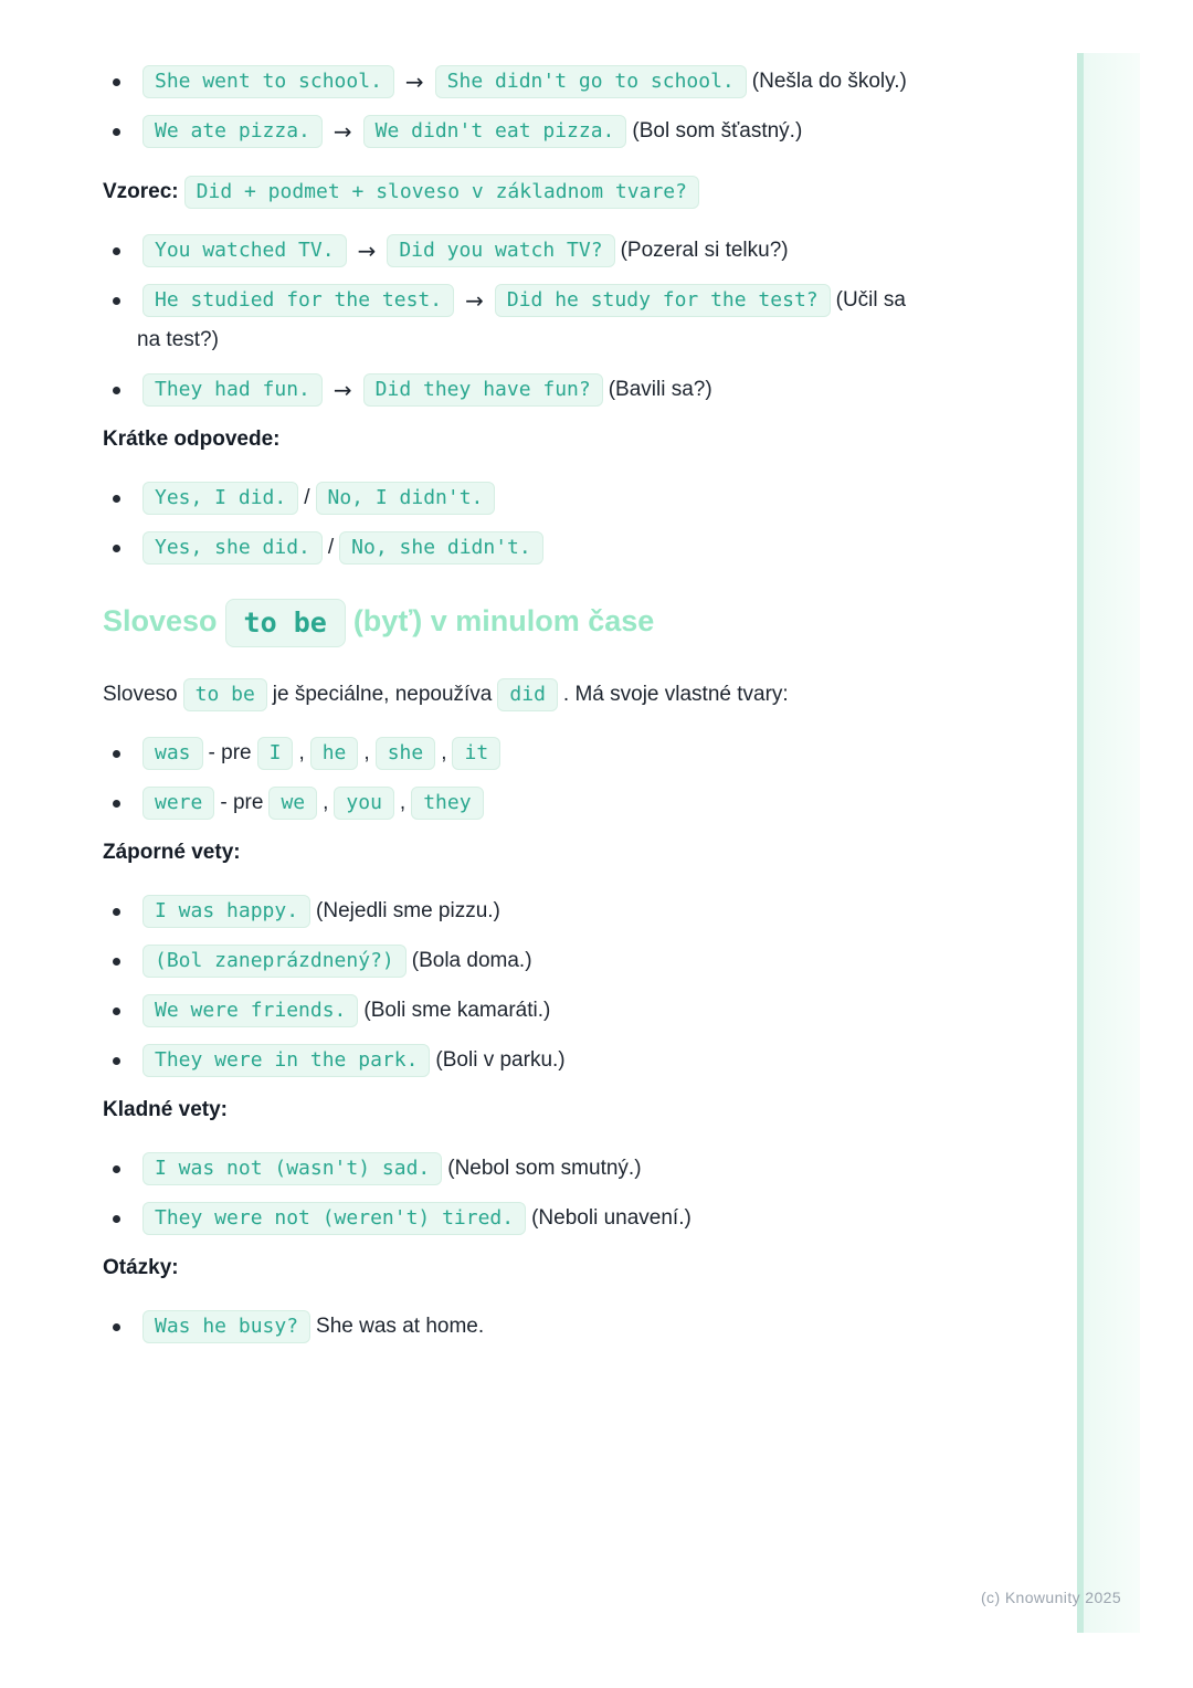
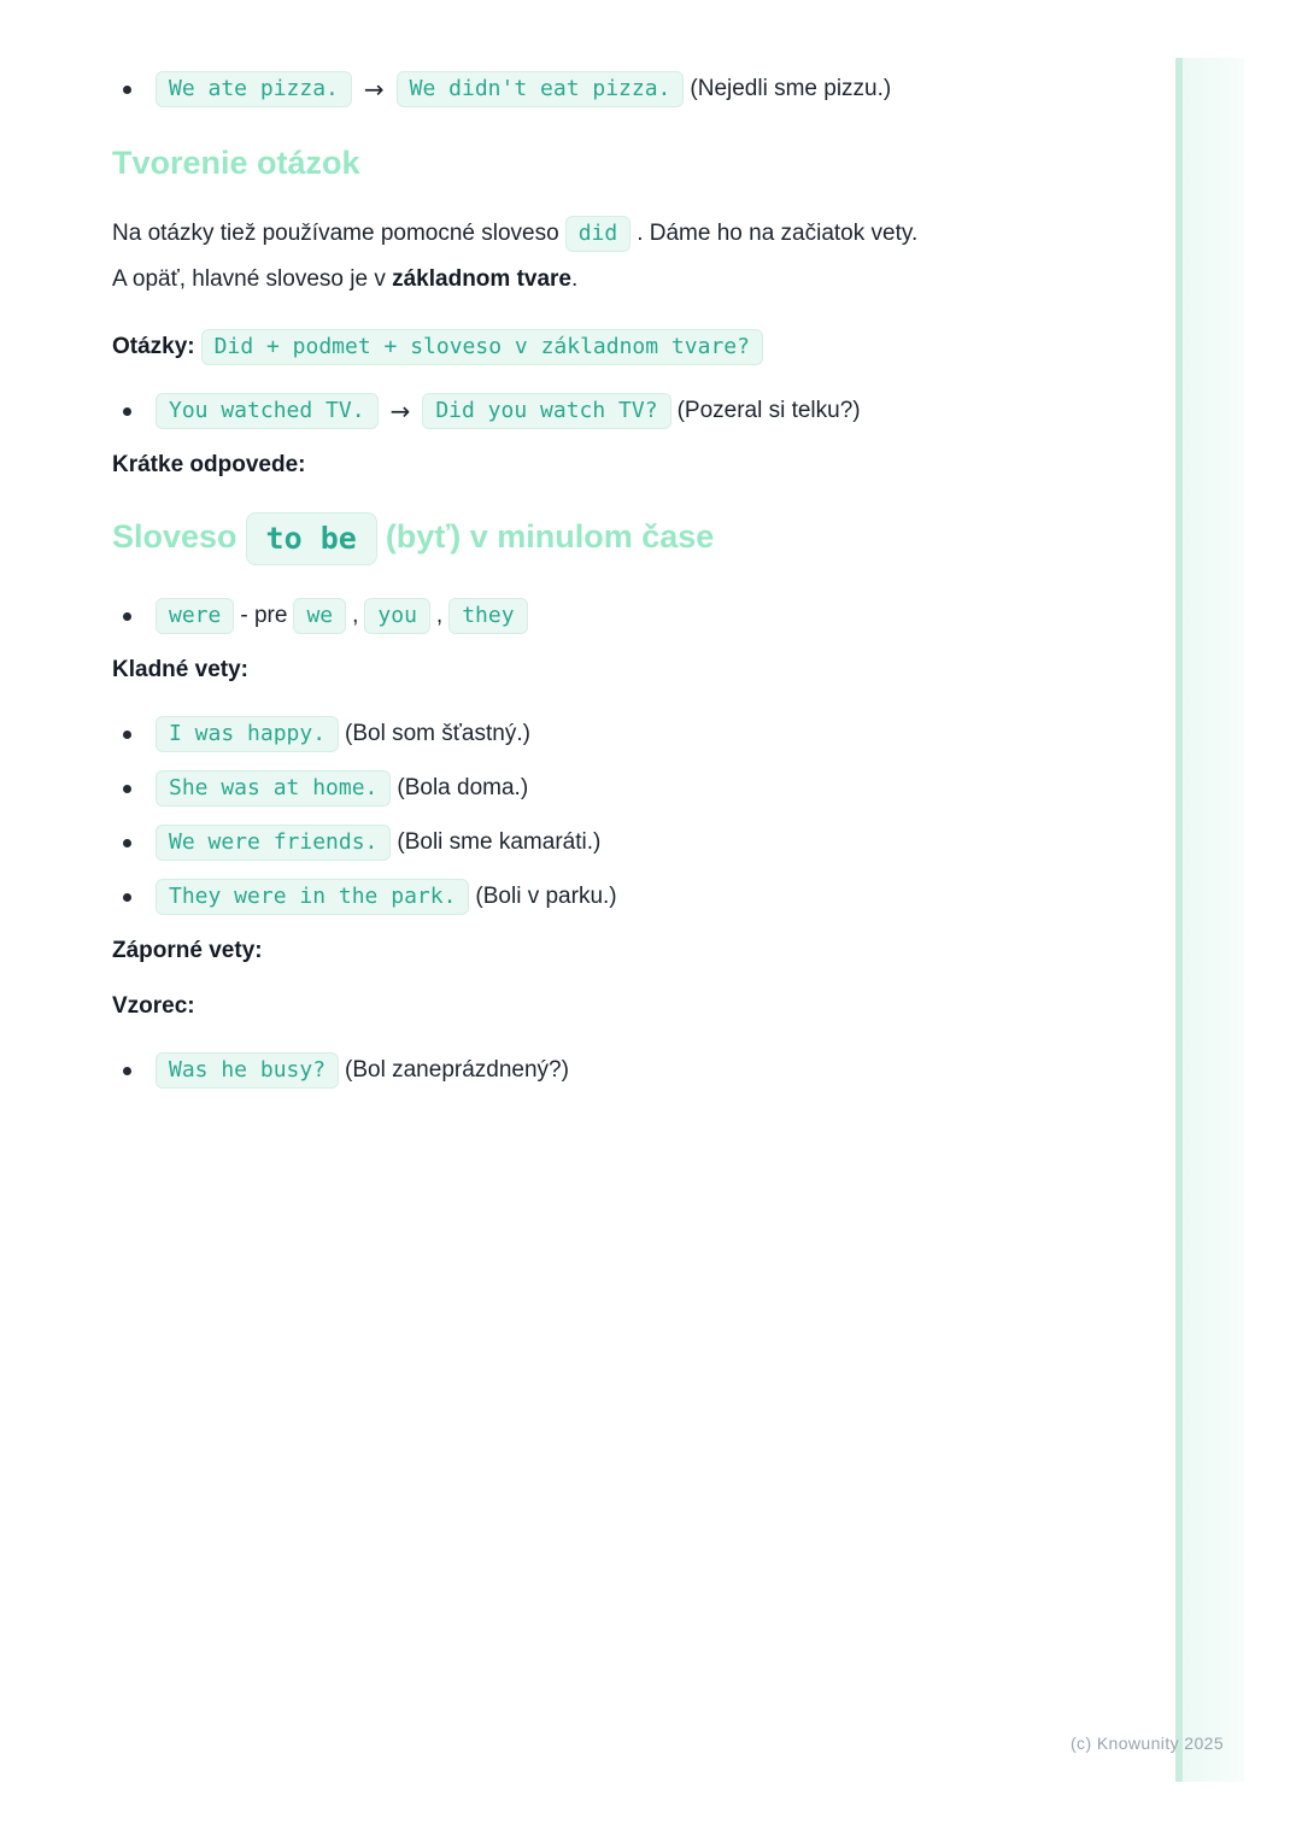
- She went to school. → She didn't go to school. (Nešla do školy.)
- We ate pizza. → We didn't eat pizza. (Bol som šťastný.)
+ We ate pizza. → We didn't eat pizza. (Nejedli sme pizzu.)
+ Tvorenie otázok
+ Na otázky tiež používame pomocné sloveso did . Dáme ho na začiatok vety.
+ A opäť, hlavné sloveso je v základnom tvare.
- Vzorec: Did + podmet + sloveso v základnom tvare?
+ Otázky: Did + podmet + sloveso v základnom tvare?
  You watched TV. → Did you watch TV? (Pozeral si telku?)
- He studied for the test. → Did he study for the test? (Učil sa na test?)
- They had fun. → Did they have fun? (Bavili sa?)
  Krátke odpovede:
- Yes, I did. / No, I didn't.
- Yes, she did. / No, she didn't.
  Sloveso to be (byť) v minulom čase
- Sloveso to be je špeciálne, nepoužíva did . Má svoje vlastné tvary:
- was - pre I , he , she , it
  were - pre we , you , they
- Záporné vety:
+ Kladné vety:
- I was happy. (Nejedli sme pizzu.)
+ I was happy. (Bol som šťastný.)
- (Bol zaneprázdnený?) (Bola doma.)
+ She was at home. (Bola doma.)
  We were friends. (Boli sme kamaráti.)
  They were in the park. (Boli v parku.)
- Kladné vety:
+ Záporné vety:
- I was not (wasn't) sad. (Nebol som smutný.)
- They were not (weren't) tired. (Neboli unavení.)
- Otázky:
+ Vzorec:
- Was he busy? She was at home.
+ Was he busy? (Bol zaneprázdnený?)
  (c) Knowunity 2025
